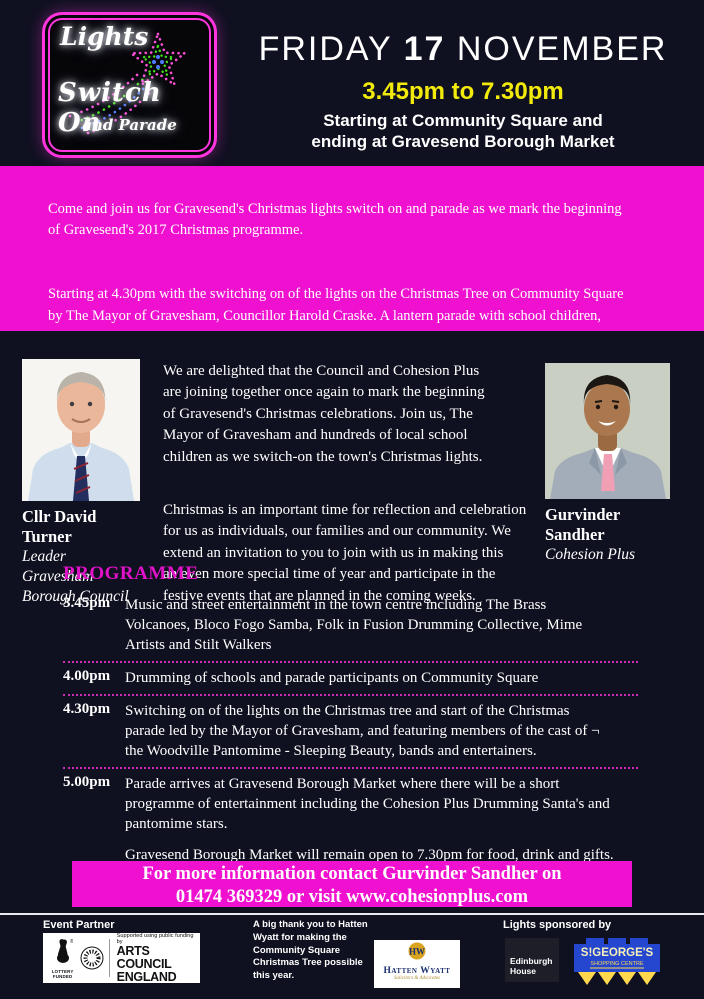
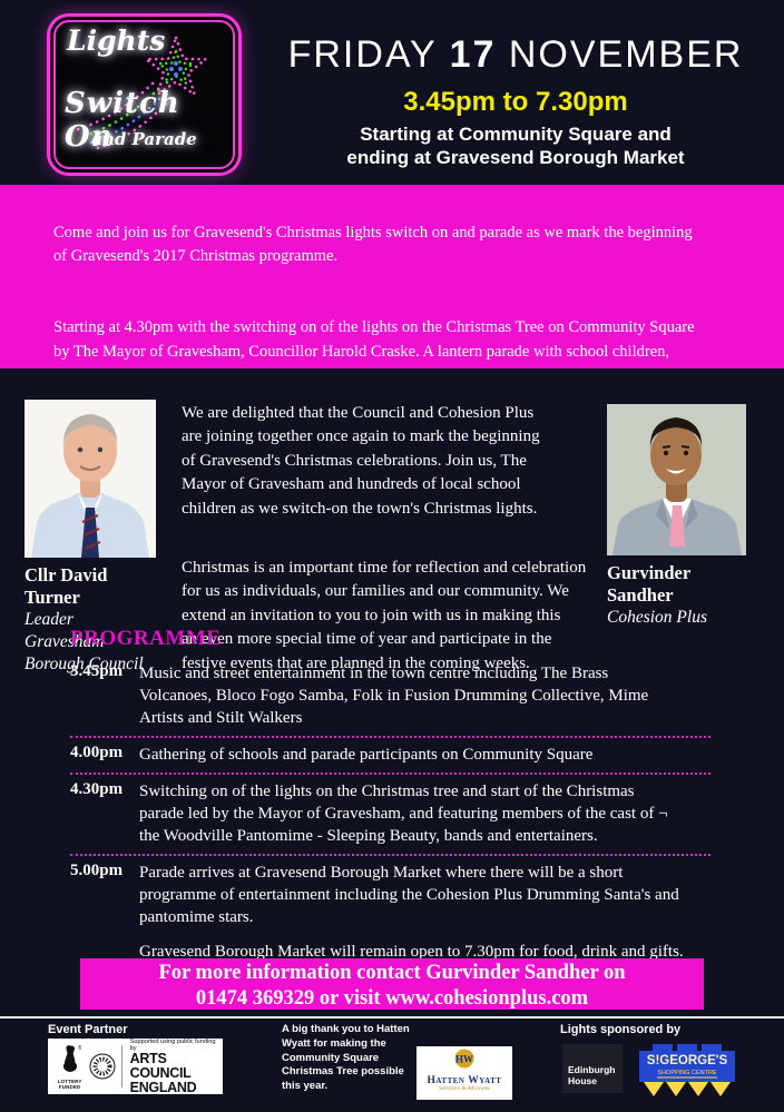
  Lights
  Switch On
  and Parade
  FRIDAY 17 NOVEMBER
  3.45pm to 7.30pm
  Starting at Community Square and
  ending at Gravesend Borough Market
  Come and join us for Gravesend's Christmas lights switch on and parade as we mark the beginning
  of Gravesend's 2017 Christmas programme.
  Starting at 4.30pm with the switching on of the lights on the Christmas Tree on Community Square
  by The Mayor of Gravesham, Councillor Harold Craske. A lantern parade with school children,
  Cllr David Turner
  Leader Gravesham
  Borough Council
  We are delighted that the Council and Cohesion Plus
  are joining together once again to mark the beginning
  of Gravesend's Christmas celebrations. Join us, The
  Mayor of Gravesham and hundreds of local school
  children as we switch-on the town's Christmas lights.
  Christmas is an important time for reflection and celebration
  for us as individuals, our families and our community. We
  extend an invitation to you to join with us in making this
  an even more special time of year and participate in the
  festive events that are planned in the coming weeks.
  Gurvinder Sandher
  Cohesion Plus
  PROGRAMME
  3.45pm
  Music and street entertainment in the town centre including The Brass
  Volcanoes, Bloco Fogo Samba, Folk in Fusion Drumming Collective, Mime
  Artists and Stilt Walkers
  4.00pm
- Drumming of schools and parade participants on Community Square
+ Gathering of schools and parade participants on Community Square
  4.30pm
  Switching on of the lights on the Christmas tree and start of the Christmas
  parade led by the Mayor of Gravesham, and featuring members of the cast of ¬
  the Woodville Pantomime - Sleeping Beauty, bands and entertainers.
  5.00pm
  Parade arrives at Gravesend Borough Market where there will be a short
  programme of entertainment including the Cohesion Plus Drumming Santa's and
  pantomime stars.
  Gravesend Borough Market will remain open to 7.30pm for food, drink and gifts.
  For more information contact Gurvinder Sandher on
  01474 369329 or visit www.cohesionplus.com
  Event Partner
  ARTS COUNCIL
  ENGLAND
  A big thank you to Hatten
  Wyatt for making the
  Community Square
  Christmas Tree possible
  this year.
  HW
  Hatten Wyatt
  Lights sponsored by
  Edinburgh
  House
  S!GEORGE'S
